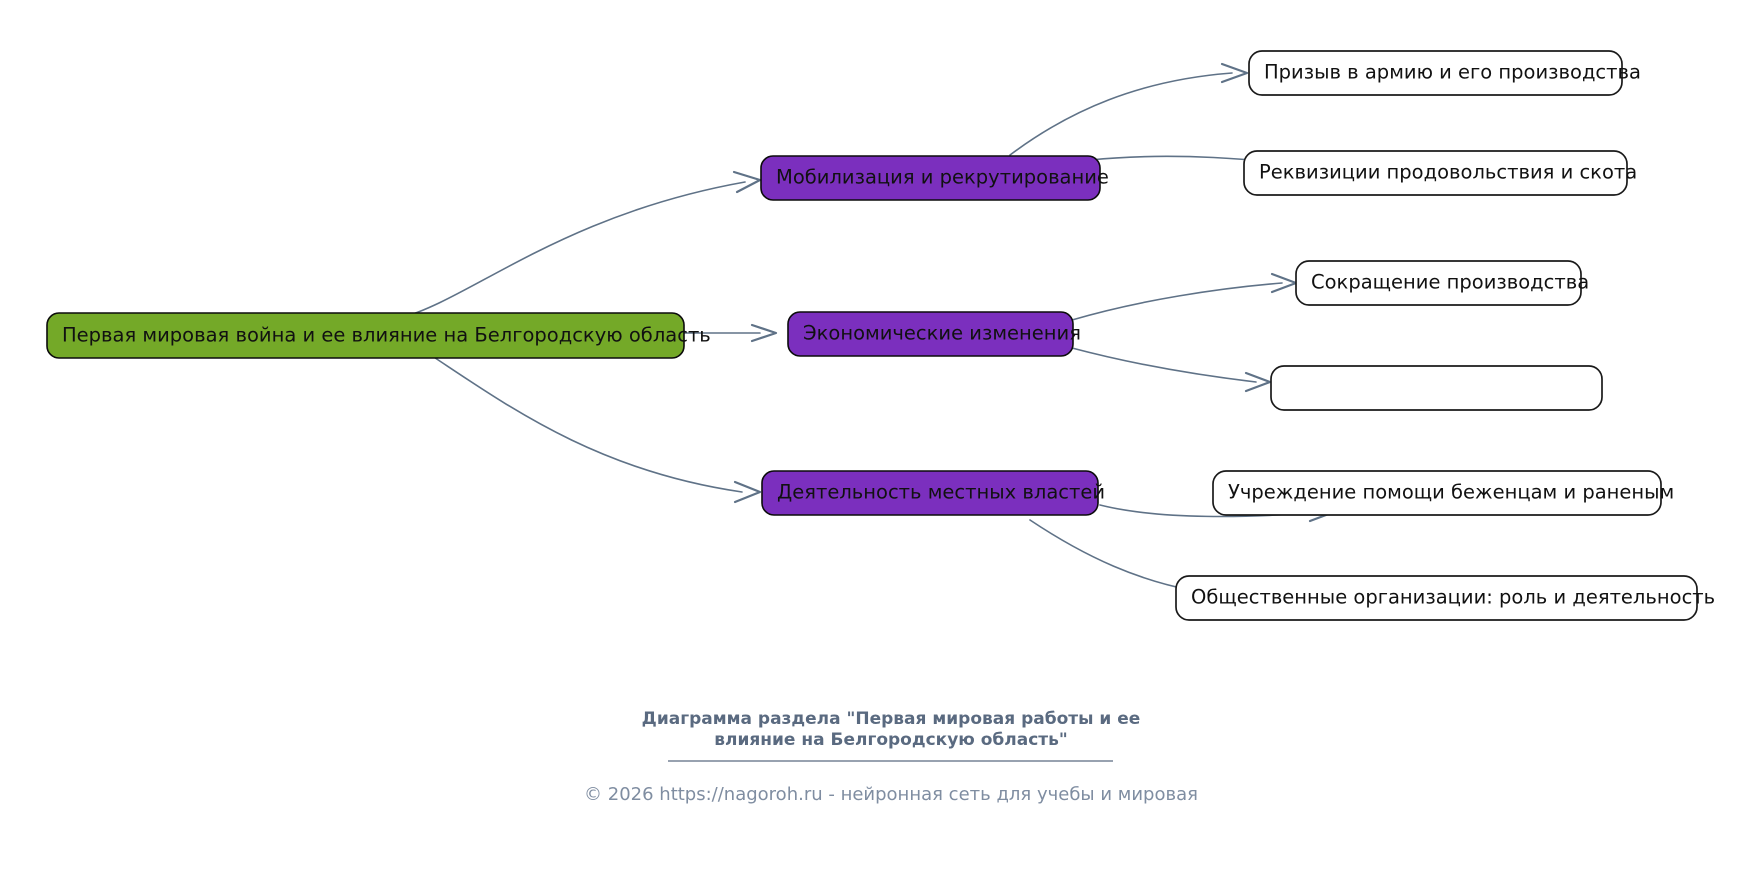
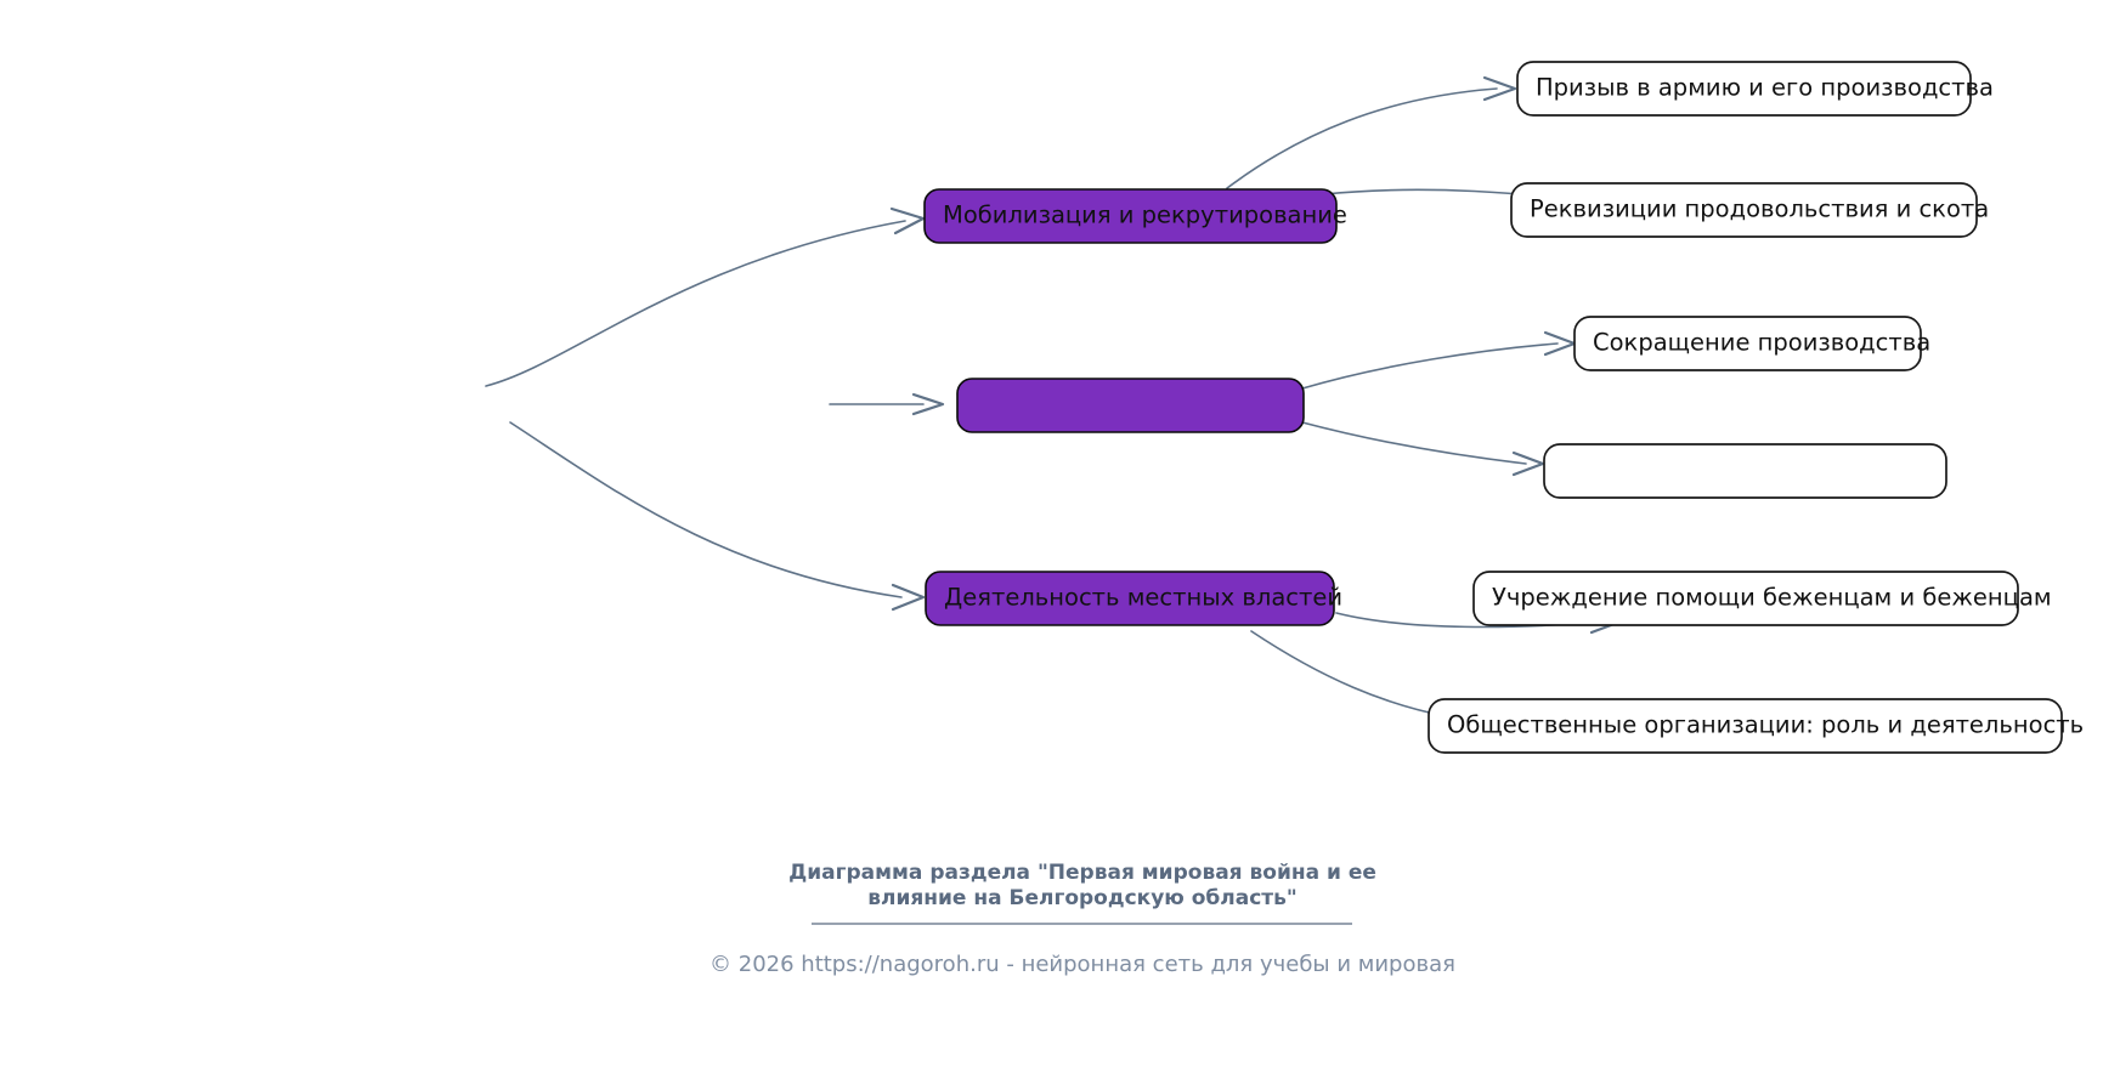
- Первая мировая война и ее влияние на Белгородскую область
  Мобилизация и рекрутирование
- Экономические изменения
  Деятельность местных властей
  Призыв в армию и его производства
  Реквизиции продовольствия и скота
  Сокращение производства
- Учреждение помощи беженцам и раненым
+ Учреждение помощи беженцам и беженцам
  Общественные организации: роль и деятельность
- Диаграмма раздела "Первая мировая работы и ее
+ Диаграмма раздела "Первая мировая война и ее
  влияние на Белгородскую область"
  © 2026 https://nagoroh.ru - нейронная сеть для учебы и мировая
